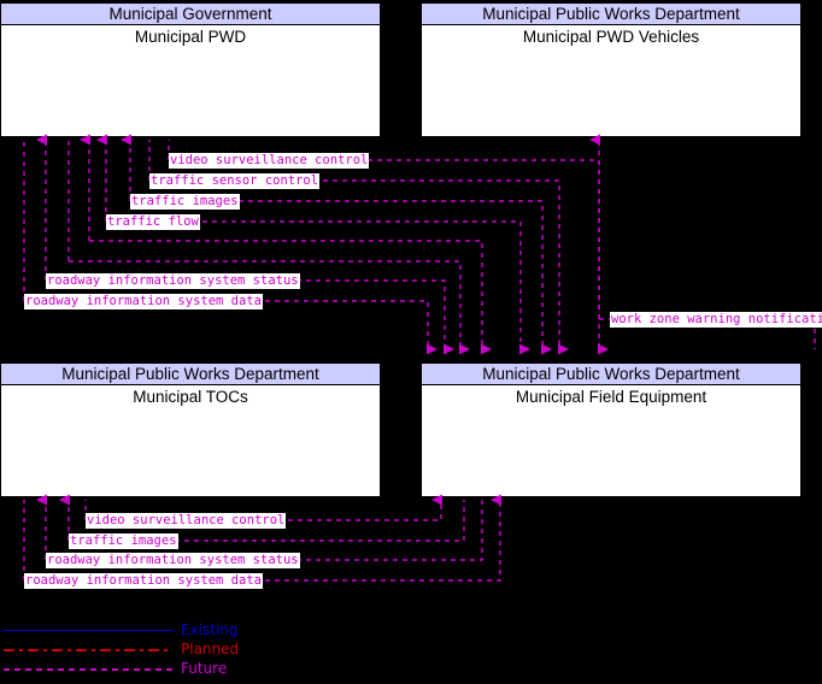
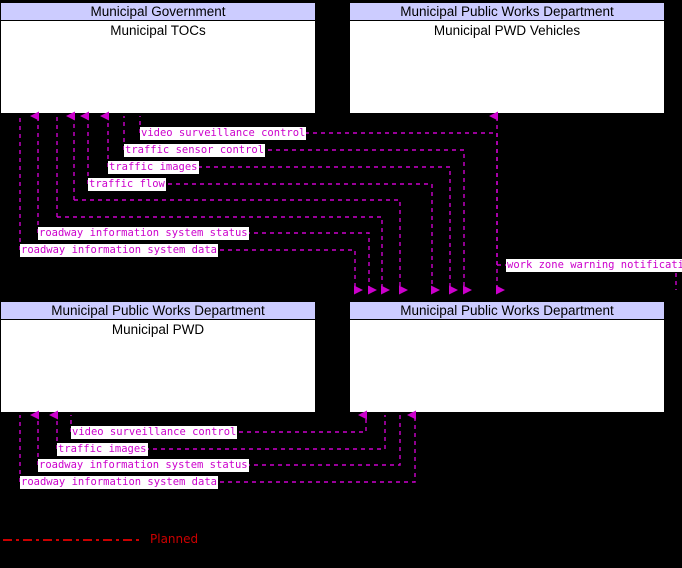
  Municipal Government
- Municipal PWD
+ Municipal TOCs
  Municipal Public Works Department
  Municipal PWD Vehicles
  Municipal Public Works Department
- Municipal TOCs
+ Municipal PWD
  Municipal Public Works Department
- Municipal Field Equipment
  video surveillance control
  traffic sensor control
  traffic images
  traffic flow
  roadway information system status
  roadway information system data
  work zone warning notificati
  video surveillance control
  traffic images
  roadway information system status
  roadway information system data
- Existing
  Planned
- Future
